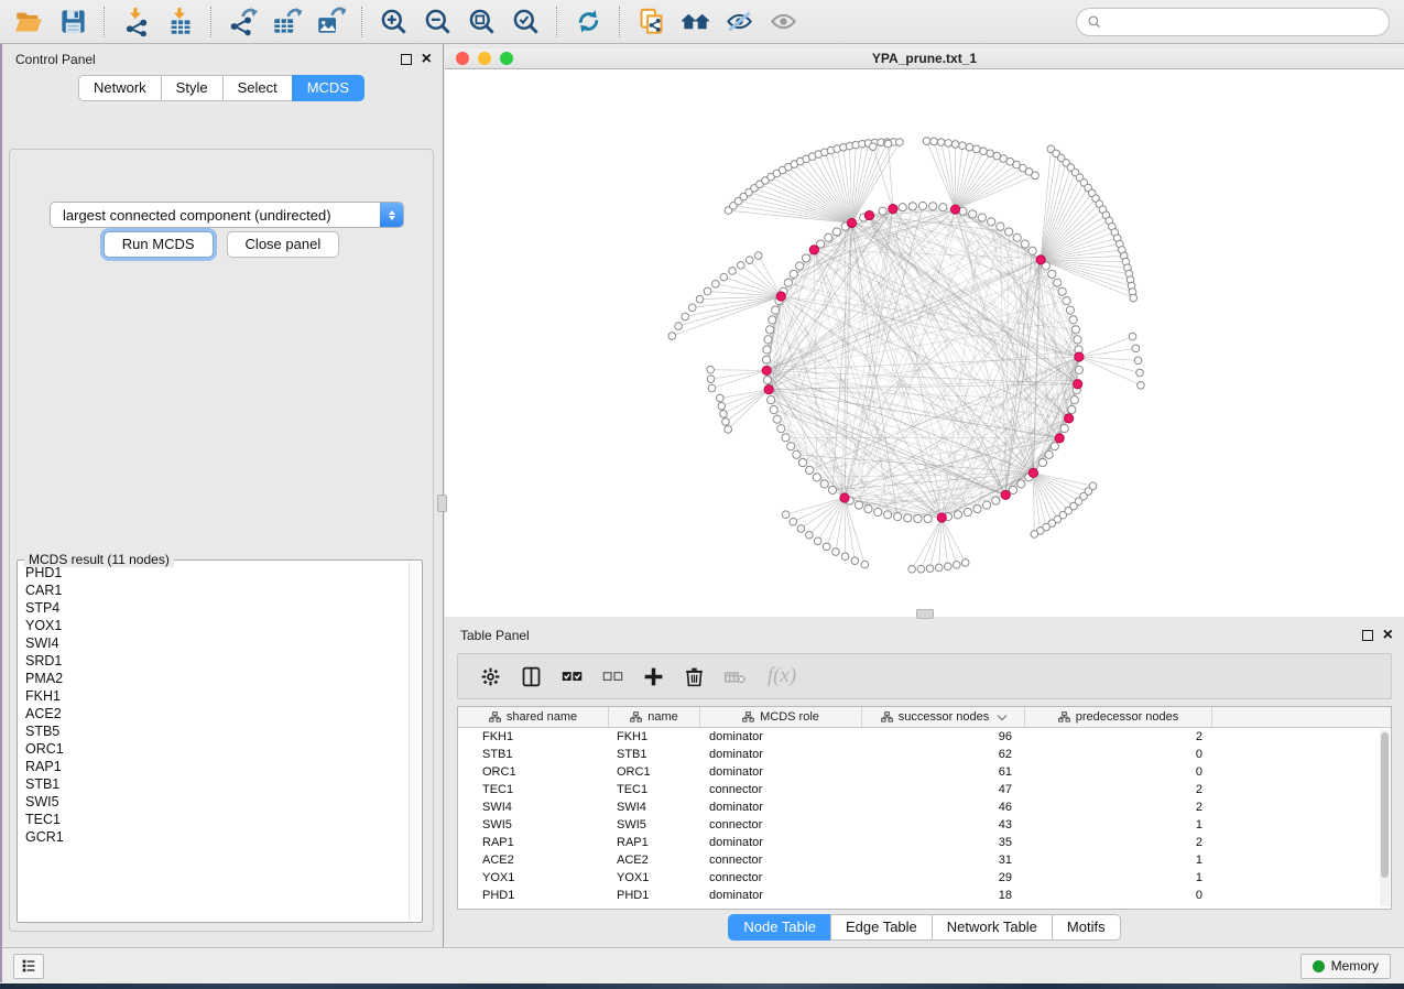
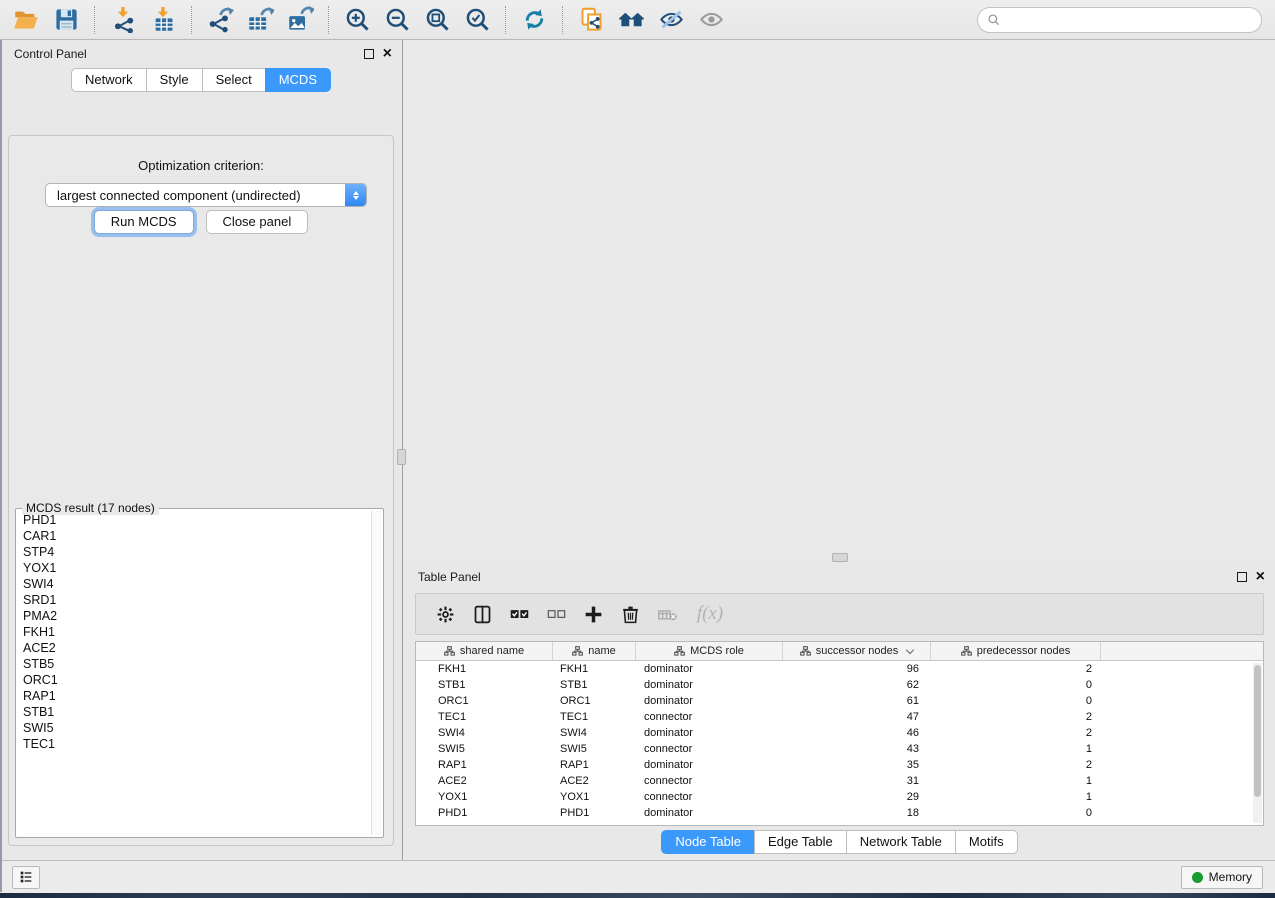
  Control Panel
  ×
  Network
  Style
  Select
  MCDS
+ Optimization criterion:
  largest connected component (undirected)
  Run MCDS
  Close panel
- MCDS result (11 nodes)
+ MCDS result (17 nodes)
  PHD1
  CAR1
  STP4
  YOX1
  SWI4
  SRD1
  PMA2
  FKH1
  ACE2
  STB5
  ORC1
  RAP1
  STB1
  SWI5
  TEC1
- GCR1
- YPA_prune.txt_1
  Table Panel
  ×
  f(x)
  shared name
  name
  MCDS role
  successor nodes
  predecessor nodes
  FKH1
  FKH1
  dominator
  96
  2
  STB1
  STB1
  dominator
  62
  0
  ORC1
  ORC1
  dominator
  61
  0
  TEC1
  TEC1
  connector
  47
  2
  SWI4
  SWI4
  dominator
  46
  2
  SWI5
  SWI5
  connector
  43
  1
  RAP1
  RAP1
  dominator
  35
  2
  ACE2
  ACE2
  connector
  31
  1
  YOX1
  YOX1
  connector
  29
  1
  PHD1
  PHD1
  dominator
  18
  0
  Node Table
  Edge Table
  Network Table
  Motifs
  Memory
